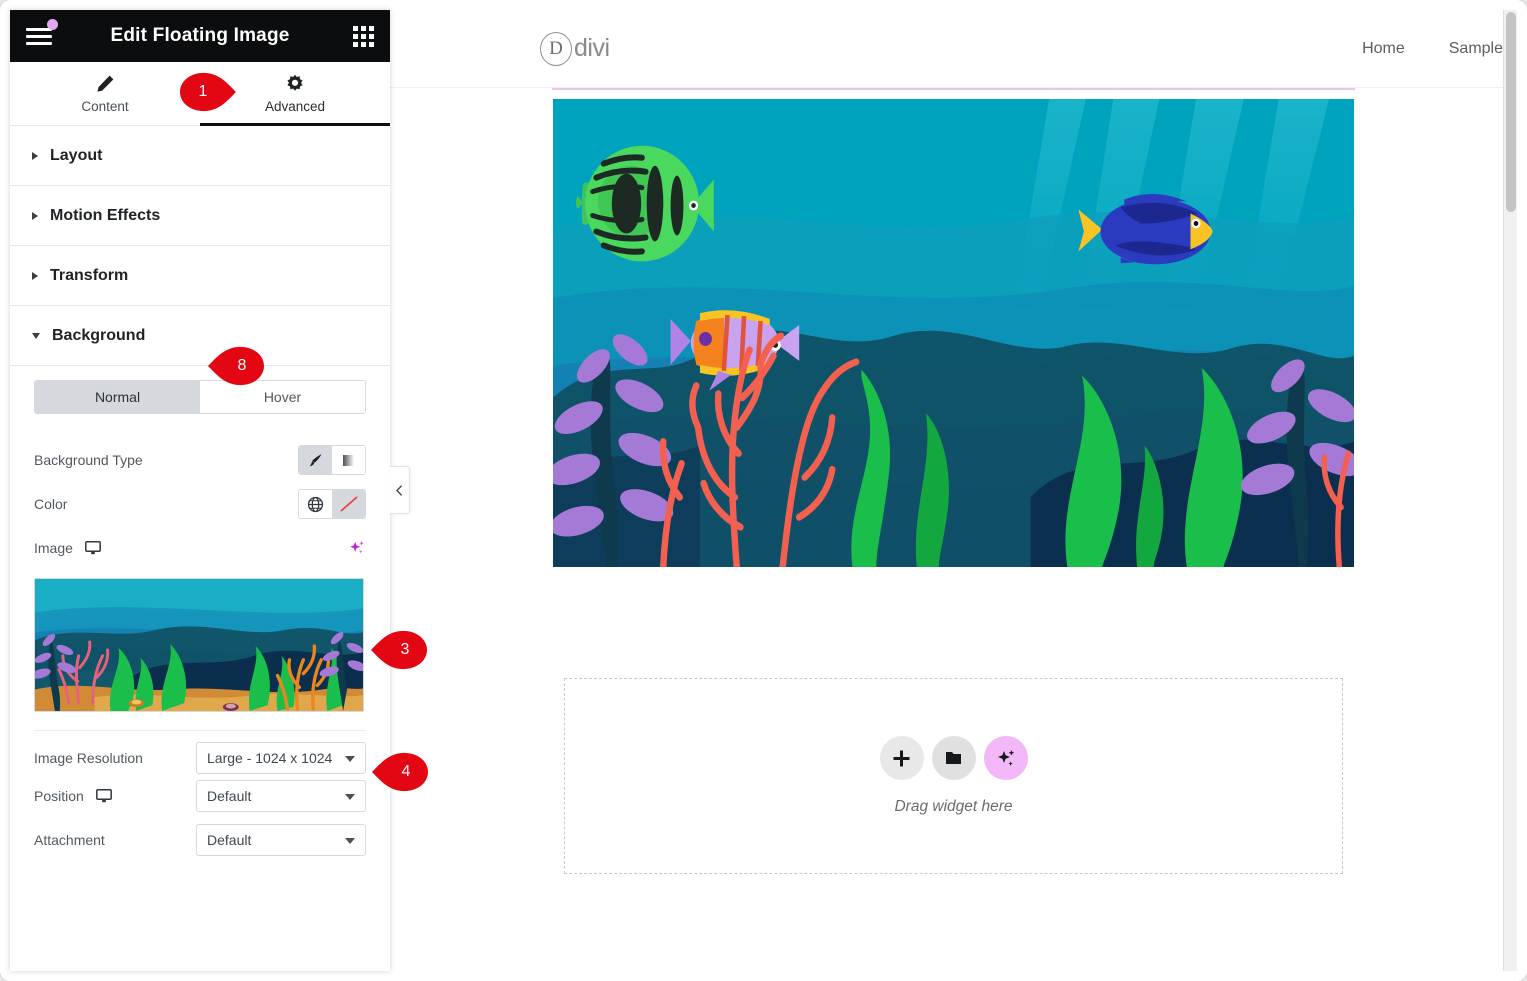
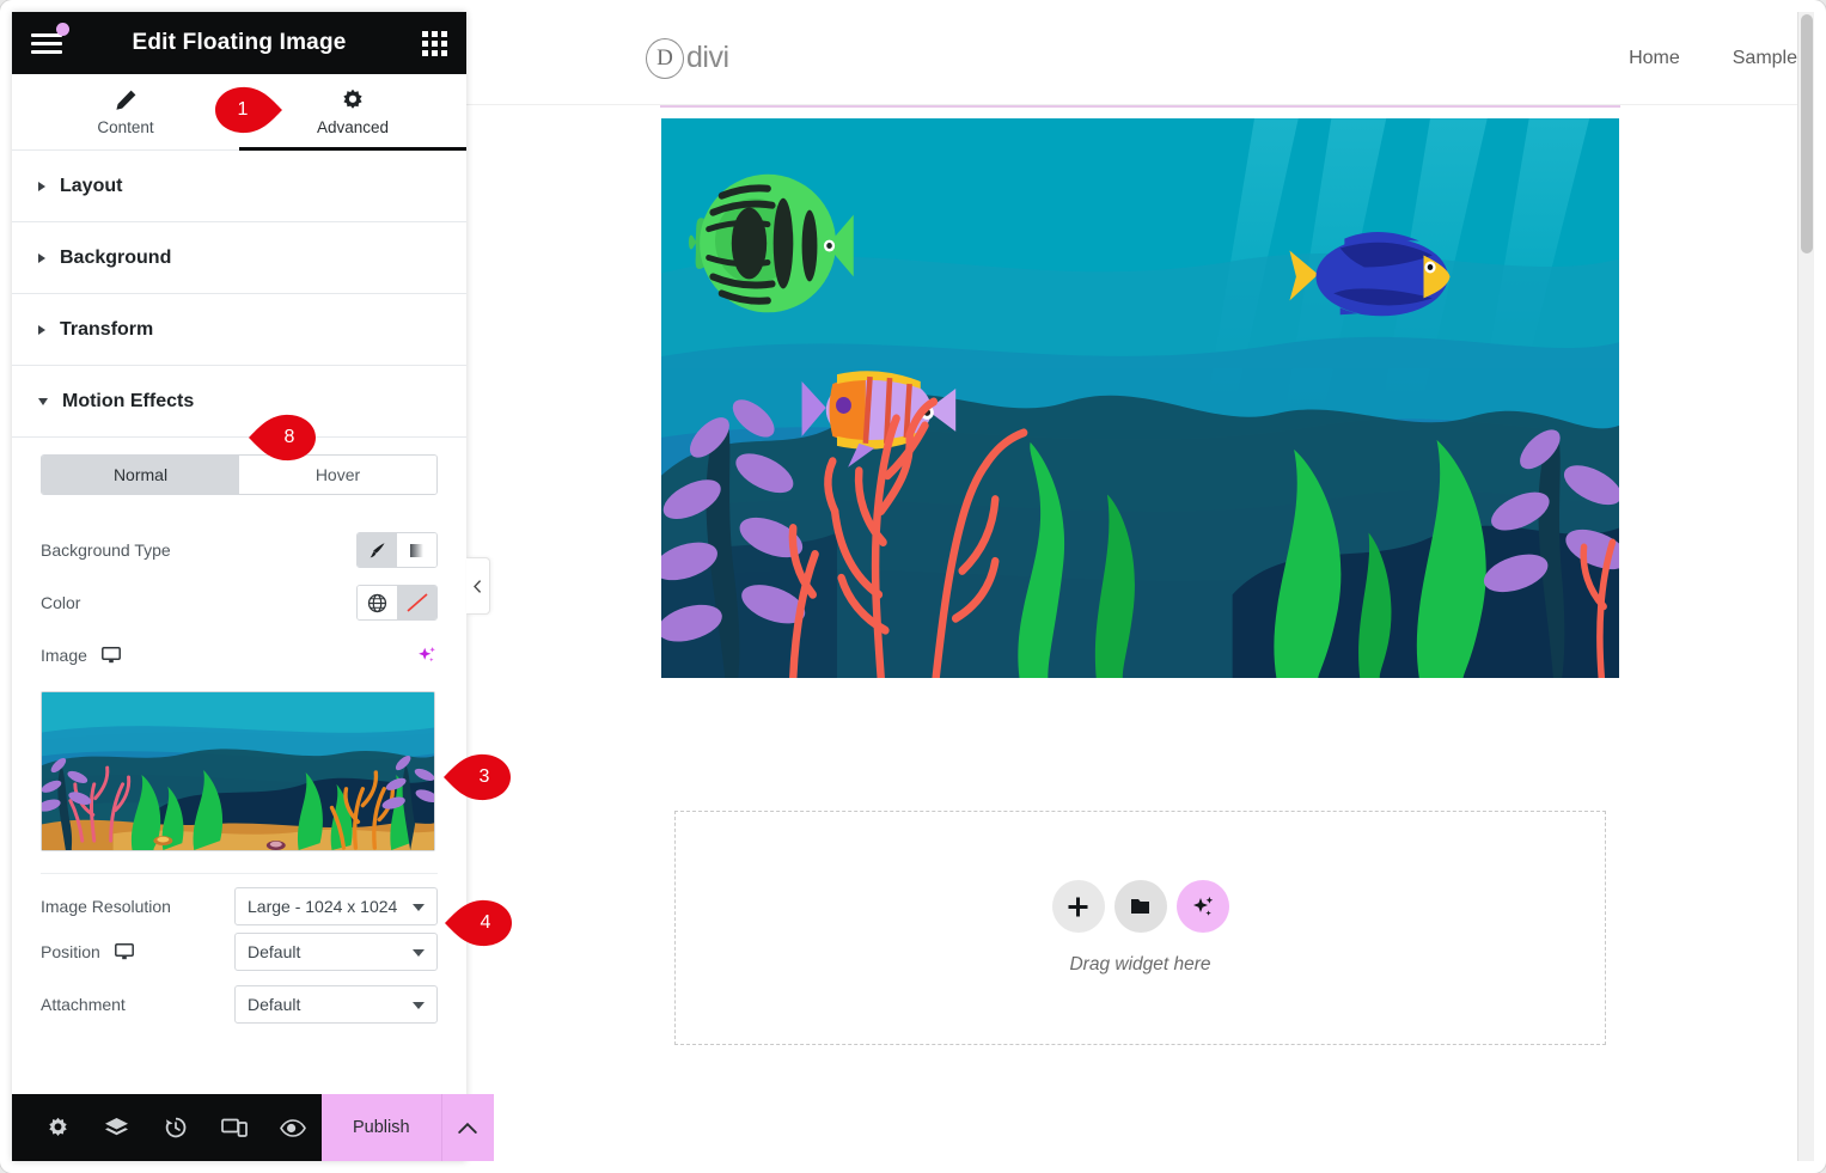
  D
  divi
  Home
  Sample
  Drag widget here
  Edit Floating Image
  Content
  Advanced
  Layout
- Motion Effects
+ Background
  Transform
- Background
+ Motion Effects
  Normal
  Hover
  Background Type
  Color
  Image
  Image Resolution
  Large - 1024 x 1024
  Position
  Default
  Attachment
  Default
+ Publish
  1
  8
  3
  4
